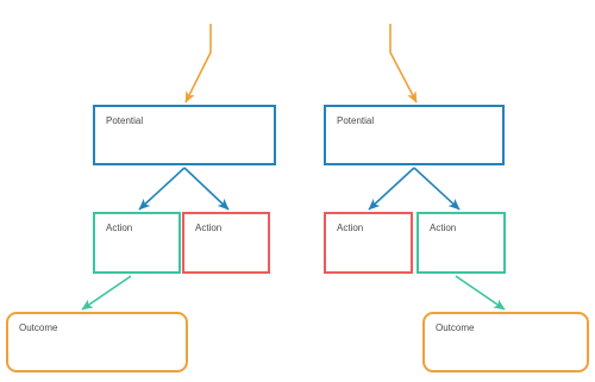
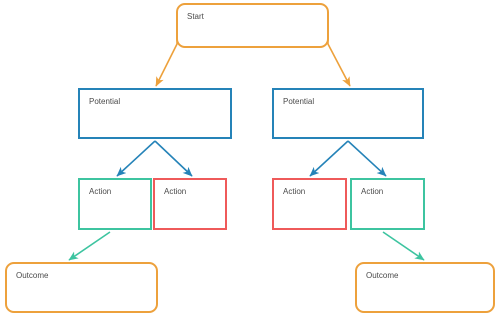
+ Start
  Potential
  Potential
  Action
  Action
  Action
  Action
  Outcome
  Outcome
